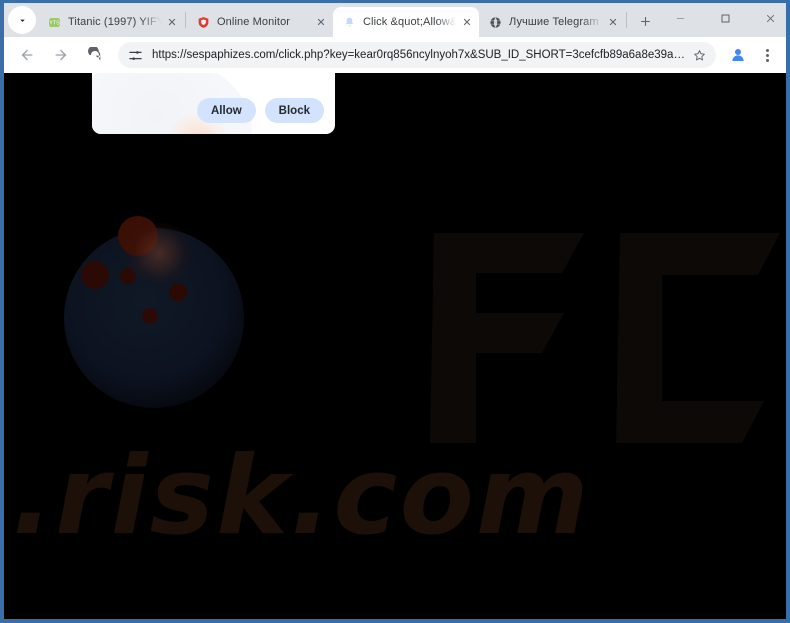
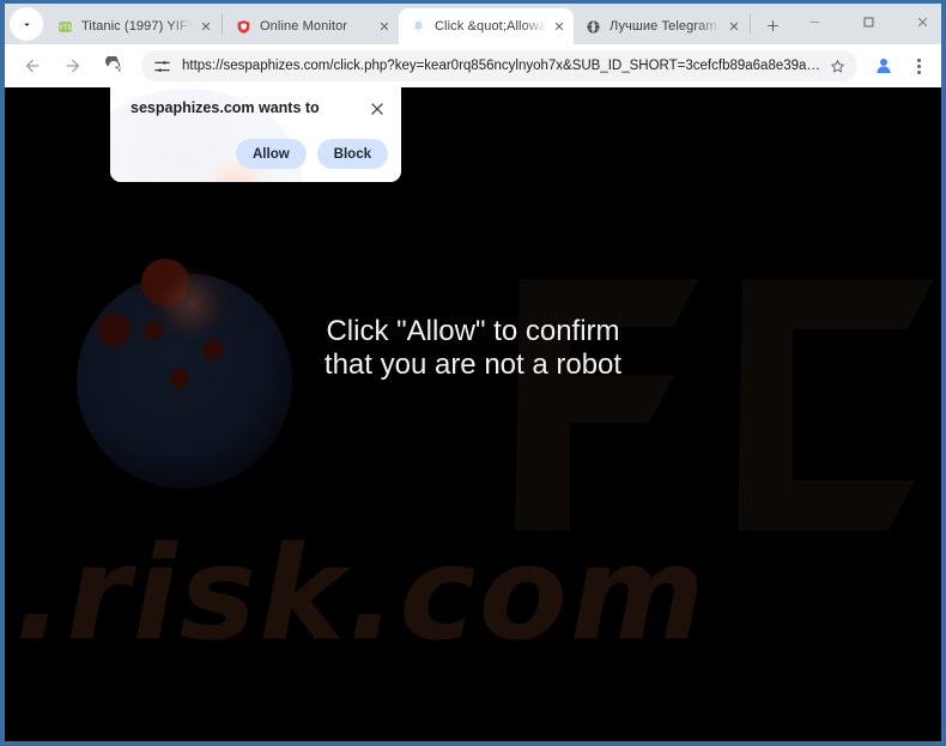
  Titanic (1997) YIFY
  ✕
  Online Monitor
  ✕
  Click &quot;Allow&
  ✕
  Лучшие Telegram к
  ✕
  https://sespaphizes.com/click.php?key=kear0rq856ncylnyoh7x&SUB_ID_SHORT=3cefcfb89a6a8e39ad1
  .risk.com
+ Click "Allow" to confirm
+ that you are not a robot
+ sespaphizes.com wants to
  Allow
  Block
